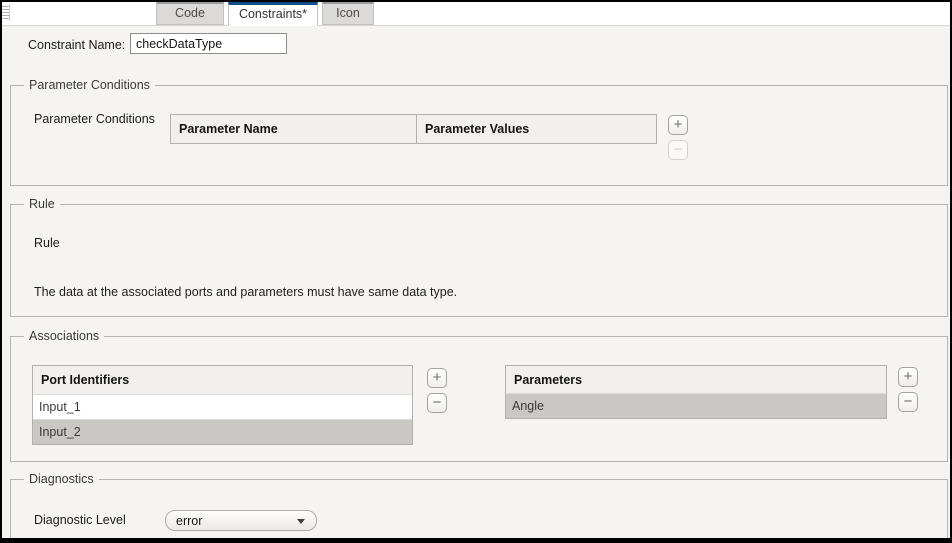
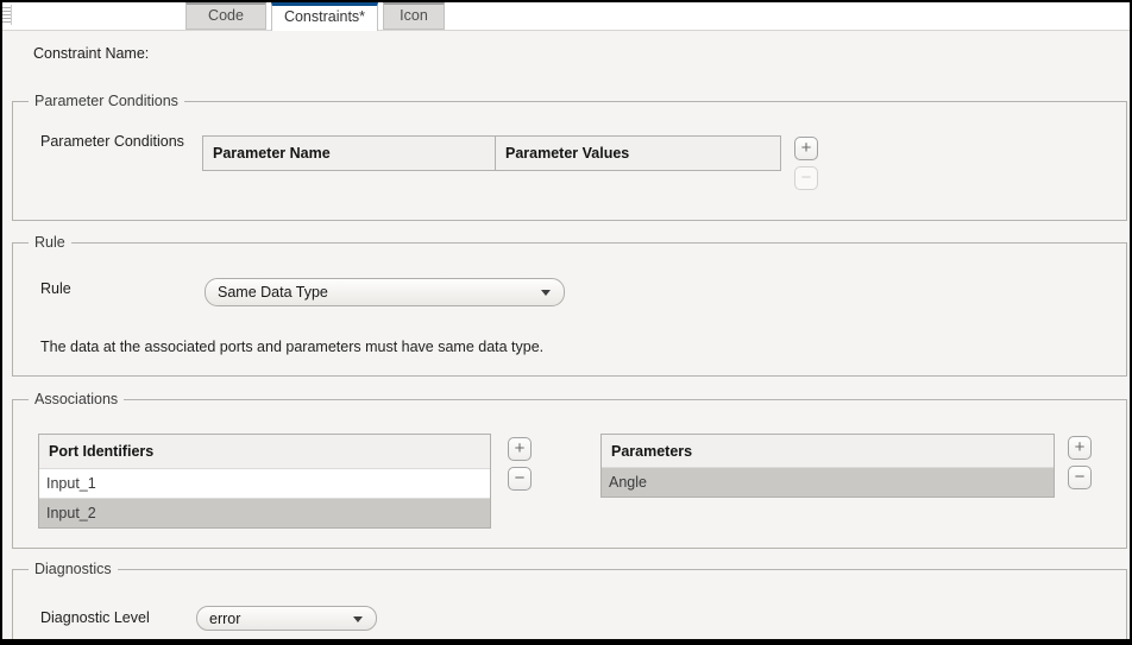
  Code
  Constraints*
  Icon
  Constraint Name:
- checkDataType
  Parameter Conditions
  Parameter Conditions
  Parameter Name
  Parameter Values
  +
  Rule
  Rule
+ Same Data Type
  The data at the associated ports and parameters must have same data type.
  Associations
  Port Identifiers
  Input_1
  Input_2
  +
  −
  Parameters
  Angle
  +
  −
  Diagnostics
  Diagnostic Level
  error
